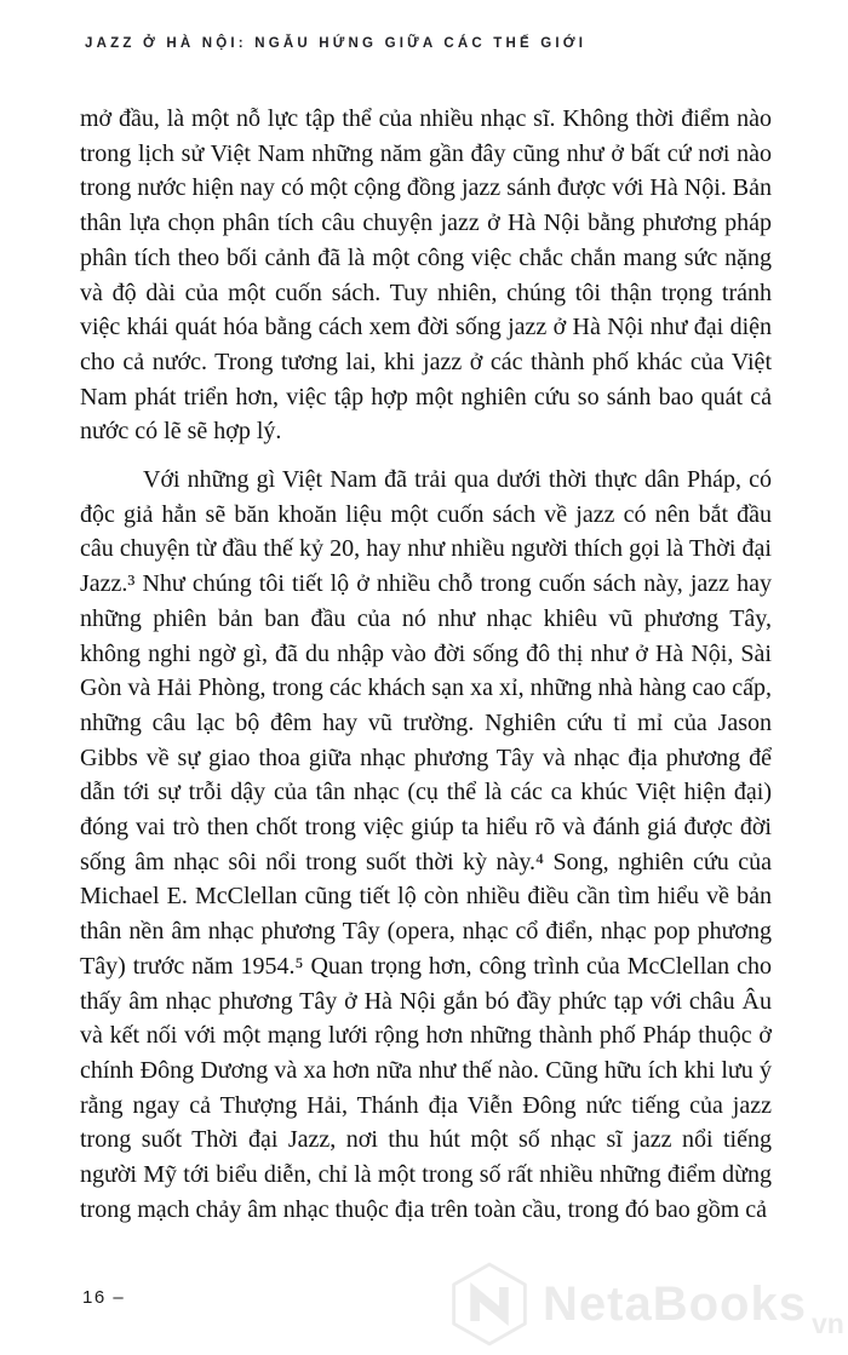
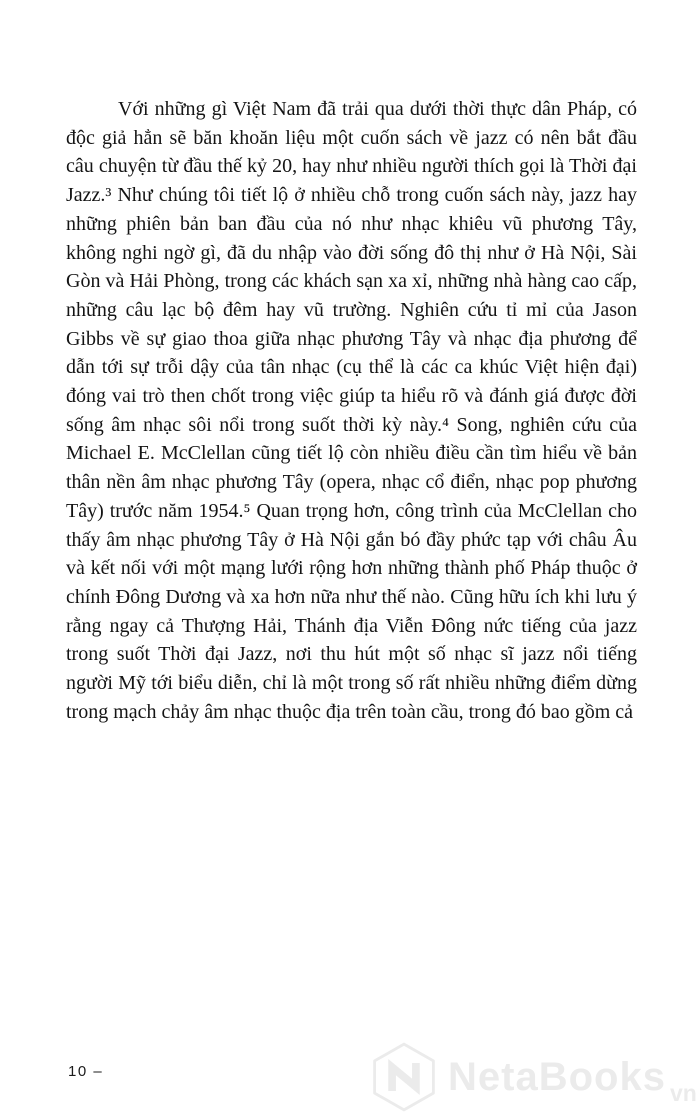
- JAZZ Ở HÀ NỘI: NGẪU HỨNG GIỮA CÁC THẾ GIỚI
- mở đầu, là một nỗ lực tập thể của nhiều nhạc sĩ. Không thời điểm nào trong lịch sử Việt Nam những năm gần đây cũng như ở bất cứ nơi nào trong nước hiện nay có một cộng đồng jazz sánh được với Hà Nội. Bản thân lựa chọn phân tích câu chuyện jazz ở Hà Nội bằng phương pháp phân tích theo bối cảnh đã là một công việc chắc chắn mang sức nặng và độ dài của một cuốn sách. Tuy nhiên, chúng tôi thận trọng tránh việc khái quát hóa bằng cách xem đời sống jazz ở Hà Nội như đại diện cho cả nước. Trong tương lai, khi jazz ở các thành phố khác của Việt Nam phát triển hơn, việc tập hợp một nghiên cứu so sánh bao quát cả nước có lẽ sẽ hợp lý.
  Với những gì Việt Nam đã trải qua dưới thời thực dân Pháp, có độc giả hẳn sẽ băn khoăn liệu một cuốn sách về jazz có nên bắt đầu câu chuyện từ đầu thế kỷ 20, hay như nhiều người thích gọi là Thời đại Jazz.³ Như chúng tôi tiết lộ ở nhiều chỗ trong cuốn sách này, jazz hay những phiên bản ban đầu của nó như nhạc khiêu vũ phương Tây, không nghi ngờ gì, đã du nhập vào đời sống đô thị như ở Hà Nội, Sài Gòn và Hải Phòng, trong các khách sạn xa xỉ, những nhà hàng cao cấp, những câu lạc bộ đêm hay vũ trường. Nghiên cứu tỉ mỉ của Jason Gibbs về sự giao thoa giữa nhạc phương Tây và nhạc địa phương để dẫn tới sự trỗi dậy của tân nhạc (cụ thể là các ca khúc Việt hiện đại) đóng vai trò then chốt trong việc giúp ta hiểu rõ và đánh giá được đời sống âm nhạc sôi nổi trong suốt thời kỳ này.⁴ Song, nghiên cứu của Michael E. McClellan cũng tiết lộ còn nhiều điều cần tìm hiểu về bản thân nền âm nhạc phương Tây (opera, nhạc cổ điển, nhạc pop phương Tây) trước năm 1954.⁵ Quan trọng hơn, công trình của McClellan cho thấy âm nhạc phương Tây ở Hà Nội gắn bó đầy phức tạp với châu Âu và kết nối với một mạng lưới rộng hơn những thành phố Pháp thuộc ở chính Đông Dương và xa hơn nữa như thế nào. Cũng hữu ích khi lưu ý rằng ngay cả Thượng Hải, Thánh địa Viễn Đông nức tiếng của jazz trong suốt Thời đại Jazz, nơi thu hút một số nhạc sĩ jazz nổi tiếng người Mỹ tới biểu diễn, chỉ là một trong số rất nhiều những điểm dừng trong mạch chảy âm nhạc thuộc địa trên toàn cầu, trong đó bao gồm cả
- 16 –
+ 10 –
